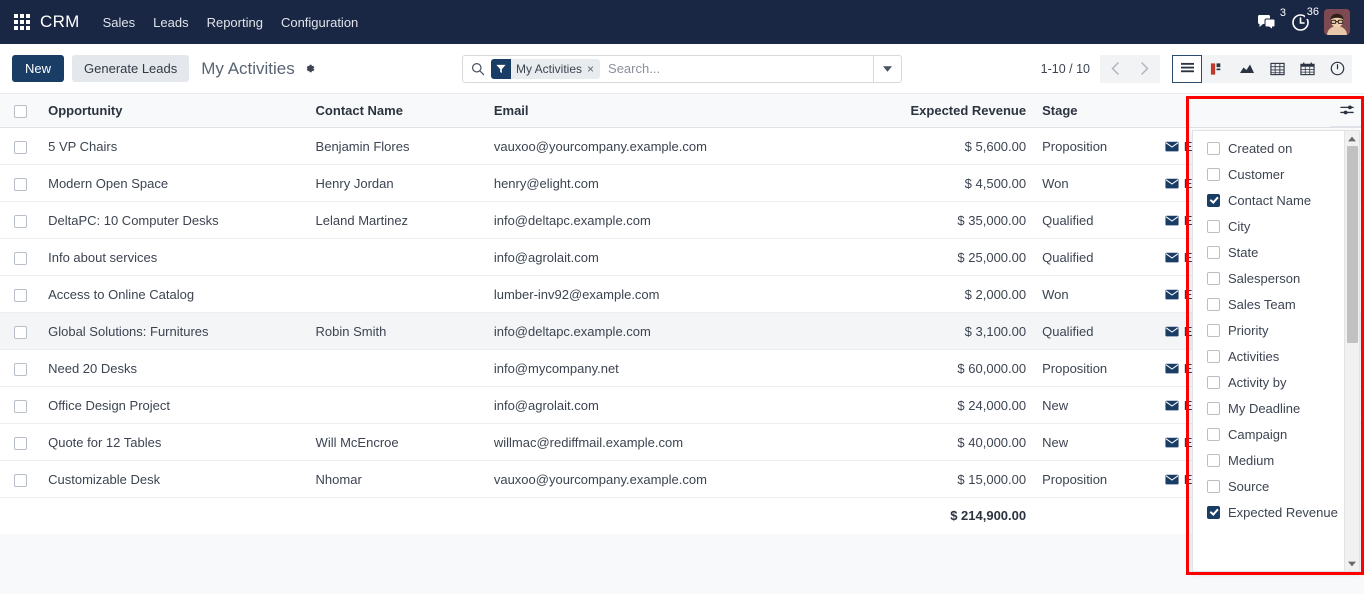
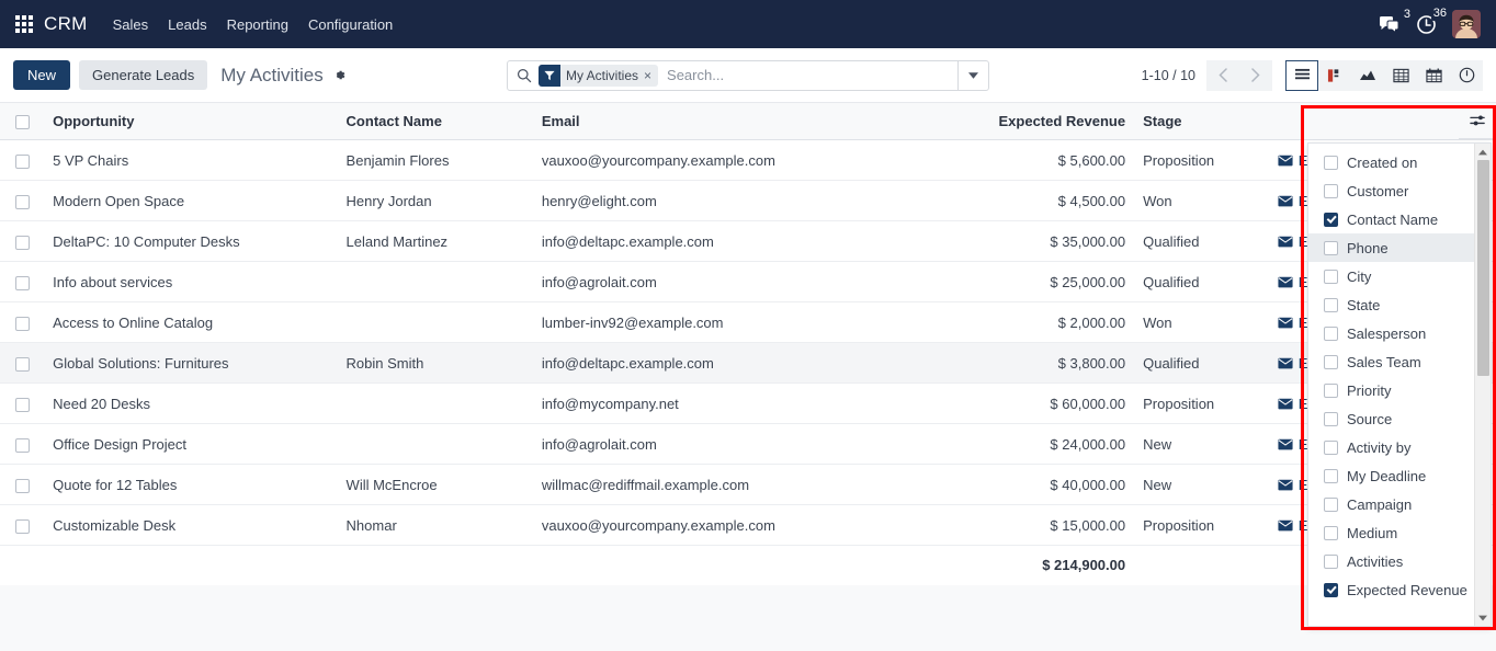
  CRM
  Sales
  Leads
  Reporting
  Configuration
  3
  36
  New
  Generate Leads
  My Activities
  My Activities
  ×
  Search...
  1-10 / 10
  	Opportunity	Contact Name	Email	Expected Revenue	Stage
  	5 VP Chairs	Benjamin Flores	vauxoo@yourcompany.example.com	$ 5,600.00	Proposition	E
  	Modern Open Space	Henry Jordan	henry@elight.com	$ 4,500.00	Won	E
  	DeltaPC: 10 Computer Desks	Leland Martinez	info@deltapc.example.com	$ 35,000.00	Qualified	E
  	Info about services		info@agrolait.com	$ 25,000.00	Qualified	E
  	Access to Online Catalog		lumber-inv92@example.com	$ 2,000.00	Won	E
- 	Global Solutions: Furnitures	Robin Smith	info@deltapc.example.com	$ 3,100.00	Qualified	E
+ 	Global Solutions: Furnitures	Robin Smith	info@deltapc.example.com	$ 3,800.00	Qualified	E
  	Need 20 Desks		info@mycompany.net	$ 60,000.00	Proposition	E
  	Office Design Project		info@agrolait.com	$ 24,000.00	New	E
  	Quote for 12 Tables	Will McEncroe	willmac@rediffmail.example.com	$ 40,000.00	New	E
  	Customizable Desk	Nhomar	vauxoo@yourcompany.example.com	$ 15,000.00	Proposition	E
  				$ 214,900.00
  Created on
  Customer
  Contact Name
+ Phone
  City
  State
  Salesperson
  Sales Team
  Priority
- Activities
+ Source
  Activity by
  My Deadline
  Campaign
  Medium
- Source
+ Activities
  Expected Revenue
